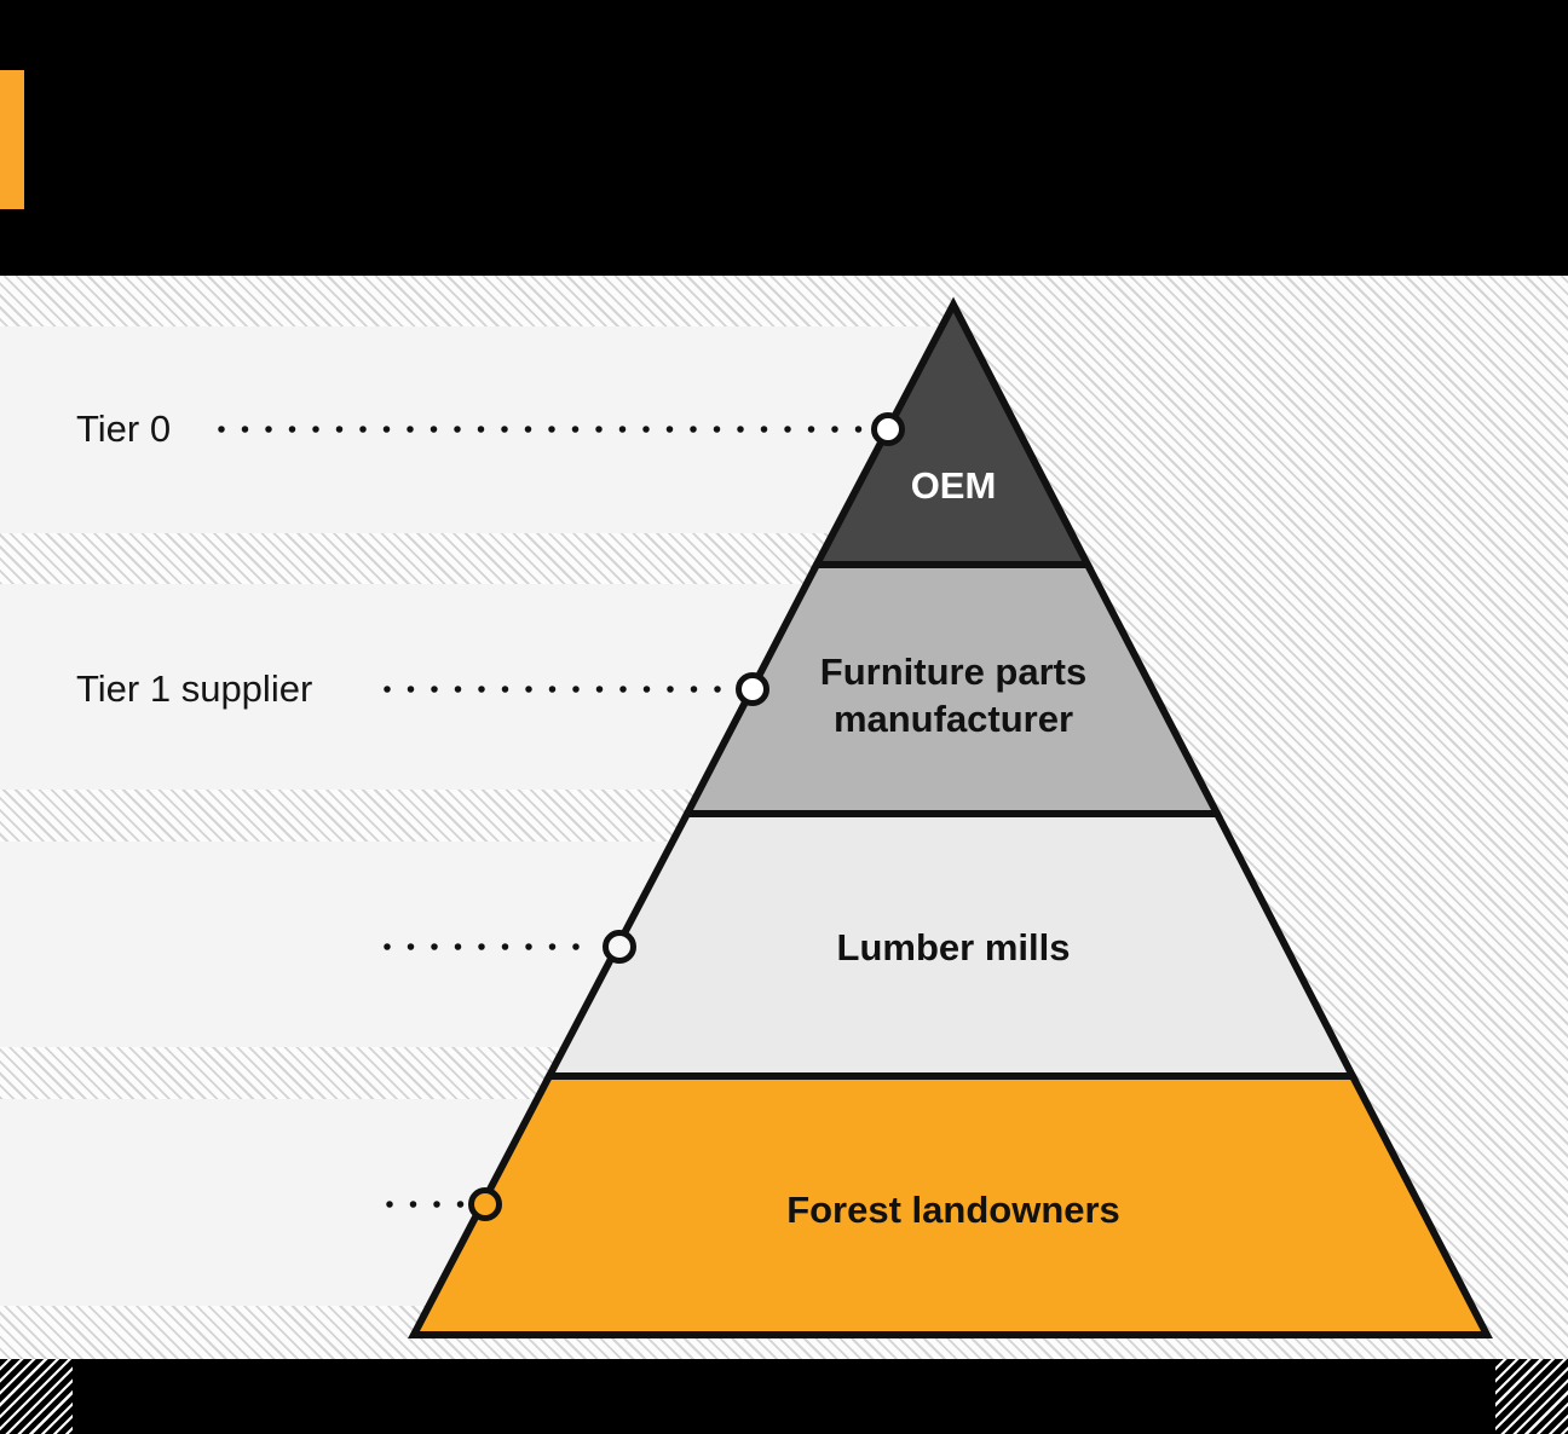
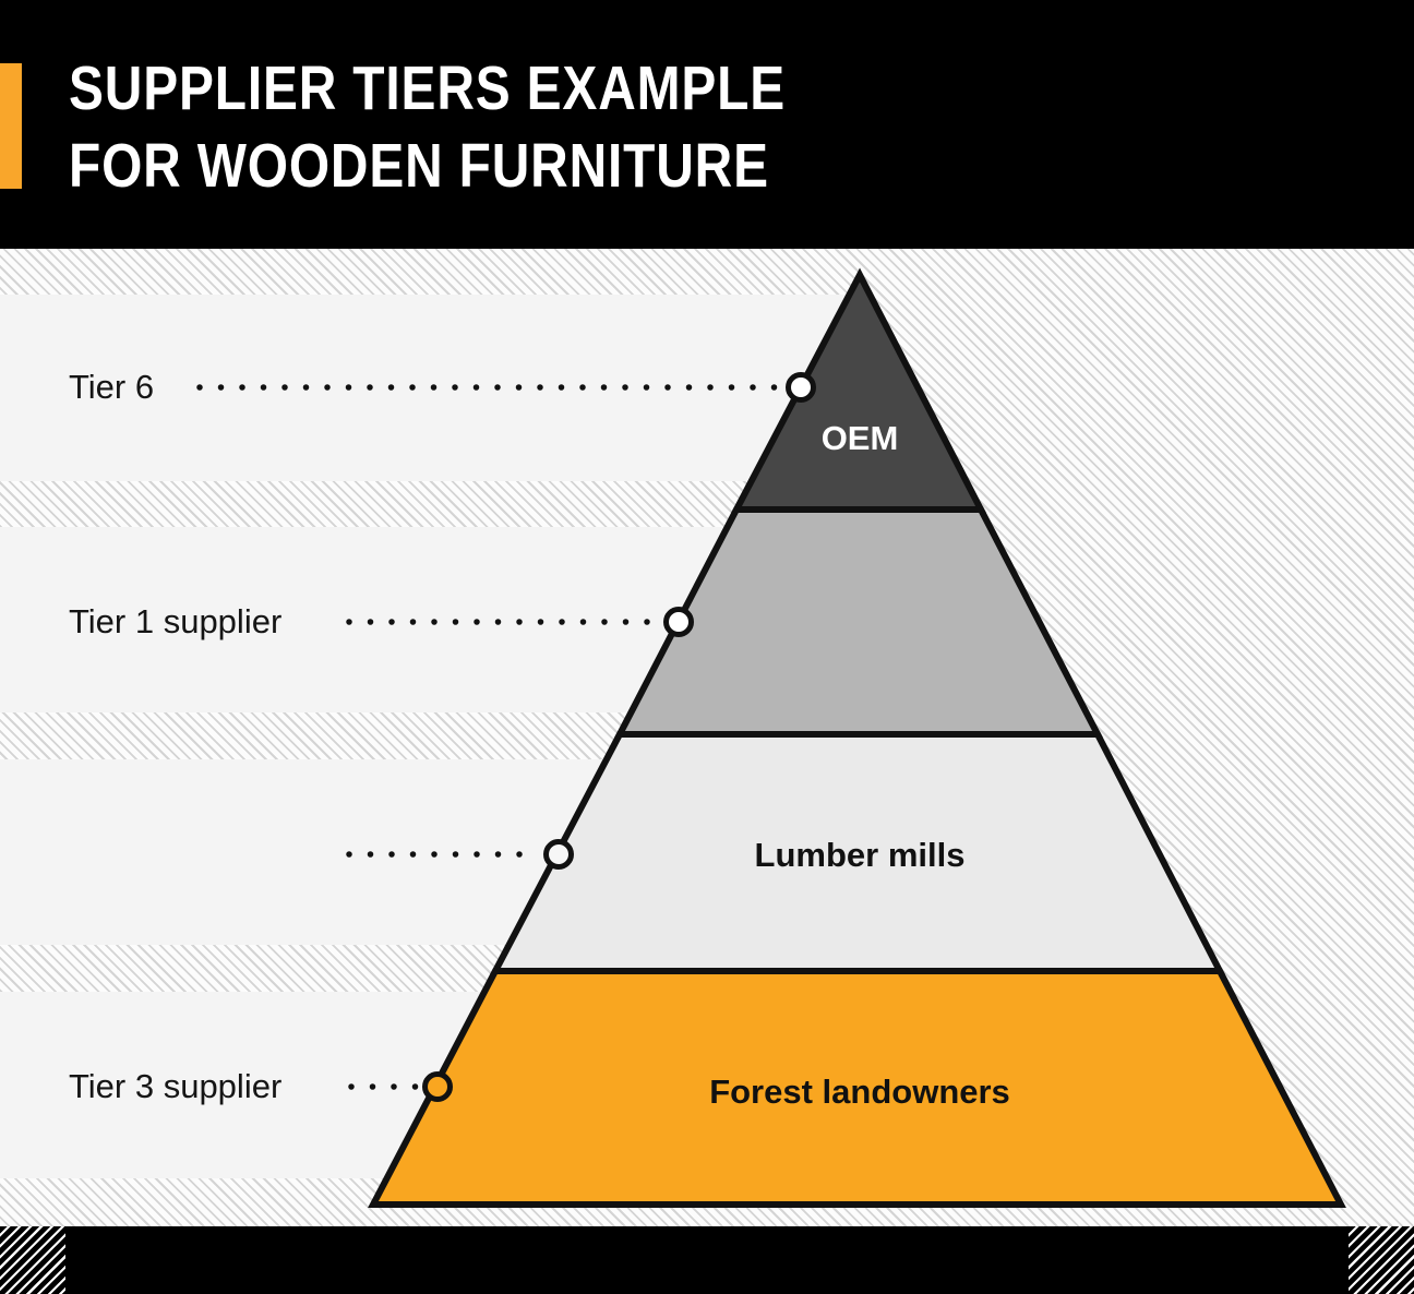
+ SUPPLIER TIERS EXAMPLE
+ FOR WOODEN FURNITURE
- Tier 0
+ Tier 6
  Tier 1 supplier
+ Tier 3 supplier
  OEM
- Furniture parts manufacturer
  Lumber mills
  Forest landowners
